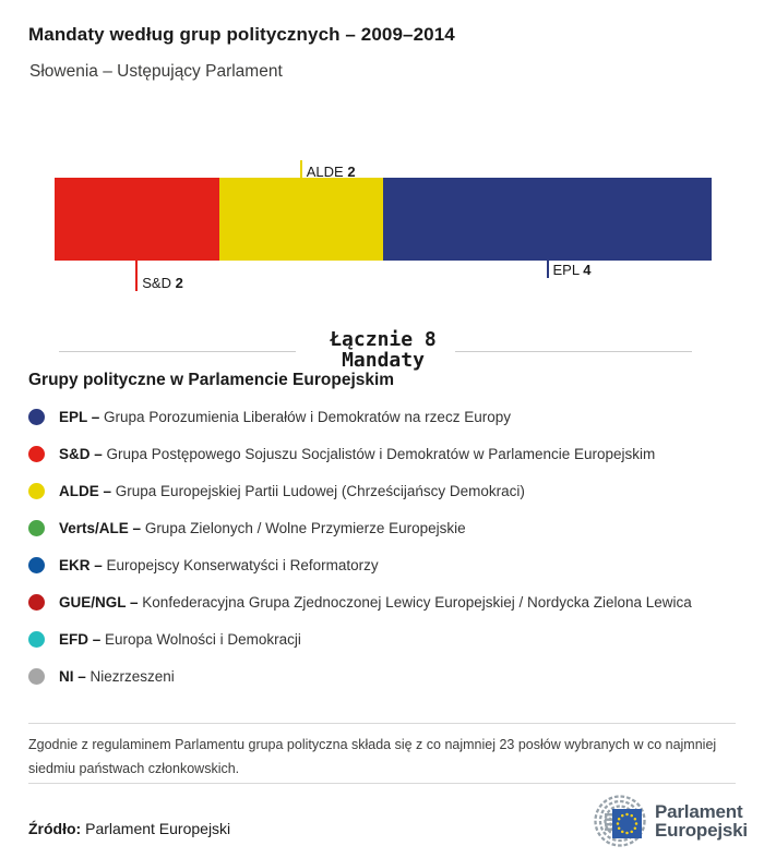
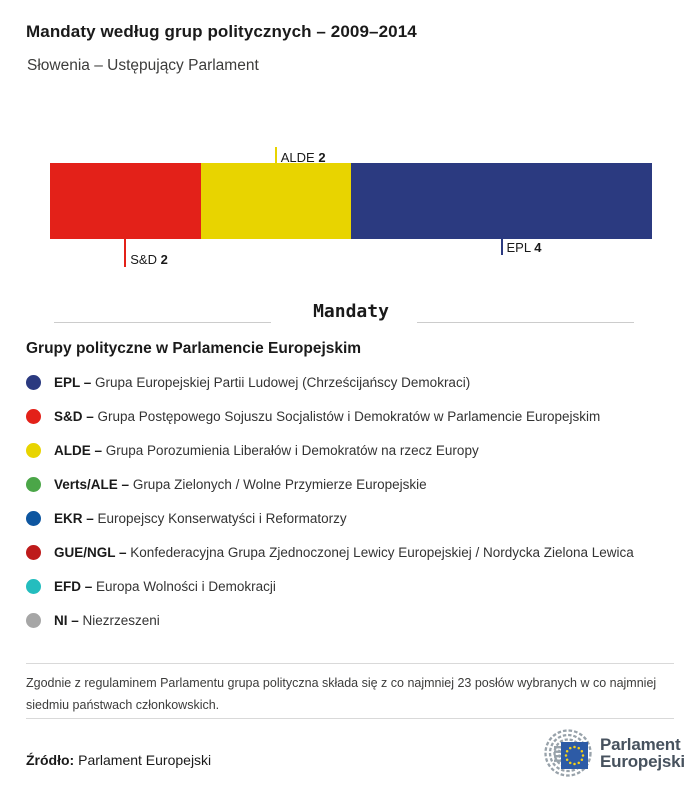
  Mandaty według grup politycznych – 2009–2014
  Słowenia – Ustępujący Parlament
  S&D 2
  ALDE 2
  EPL 4
- Łącznie 8
  Mandaty
  Grupy polityczne w Parlamencie Europejskim
- EPL – Grupa Porozumienia Liberałów i Demokratów na rzecz Europy
+ EPL – Grupa Europejskiej Partii Ludowej (Chrześcijańscy Demokraci)
  S&D – Grupa Postępowego Sojuszu Socjalistów i Demokratów w Parlamencie Europejskim
- ALDE – Grupa Europejskiej Partii Ludowej (Chrześcijańscy Demokraci)
+ ALDE – Grupa Porozumienia Liberałów i Demokratów na rzecz Europy
  Verts/ALE – Grupa Zielonych / Wolne Przymierze Europejskie
  EKR – Europejscy Konserwatyści i Reformatorzy
  GUE/NGL – Konfederacyjna Grupa Zjednoczonej Lewicy Europejskiej / Nordycka Zielona Lewica
  EFD – Europa Wolności i Demokracji
  NI – Niezrzeszeni
  Zgodnie z regulaminem Parlamentu grupa polityczna składa się z co najmniej 23 posłów wybranych w co najmniej siedmiu państwach członkowskich.
  Źródło: Parlament Europejski
  Parlament
  Europejski
